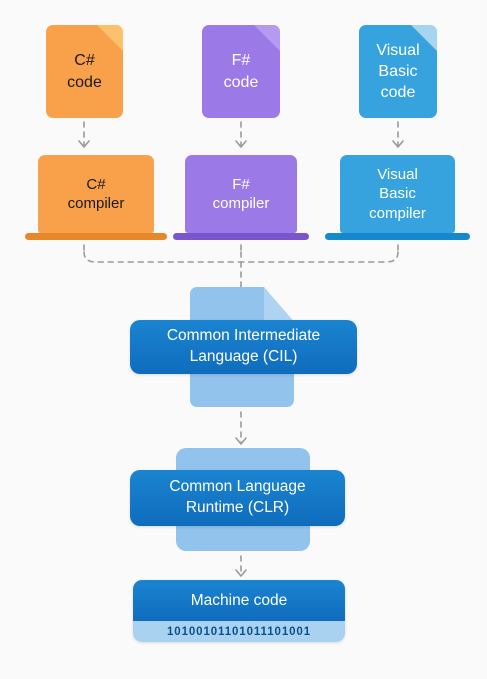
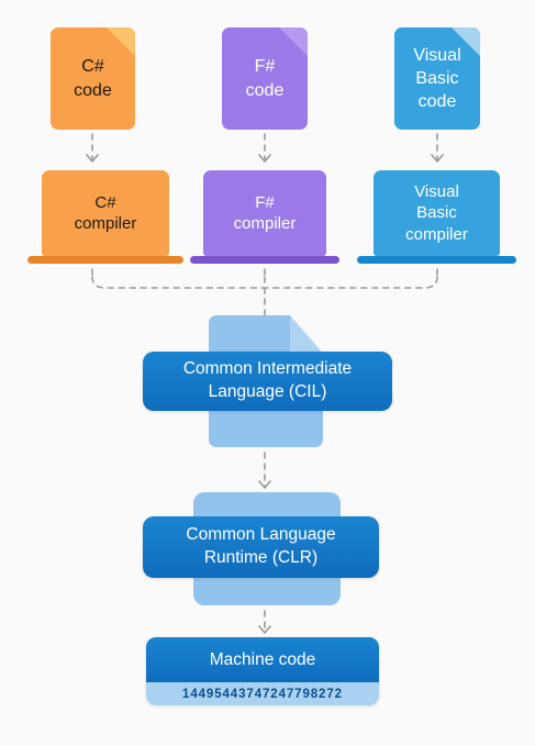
  C#
  code
  F#
  code
  Visual
  Basic
  code
  C#
  compiler
  F#
  compiler
  Visual
  Basic
  compiler
  Common Intermediate
  Language (CIL)
  Common Language
  Runtime (CLR)
  Machine code
- 10100101101011101001
+ 14495443747247798272
